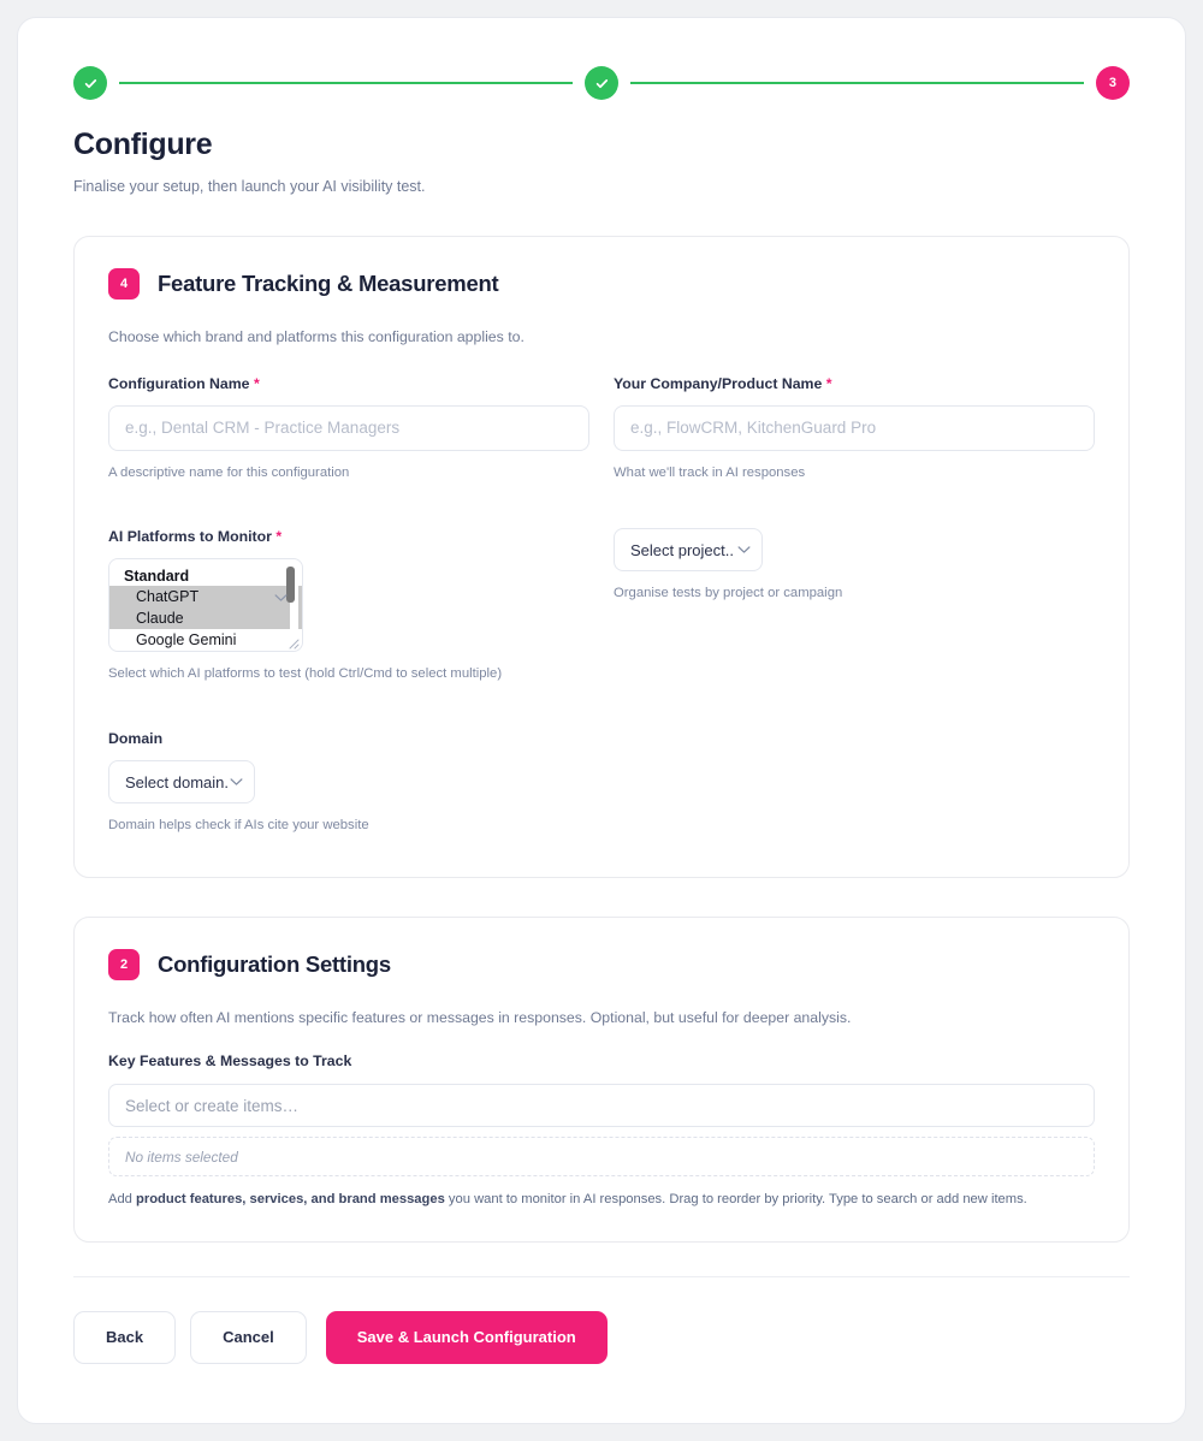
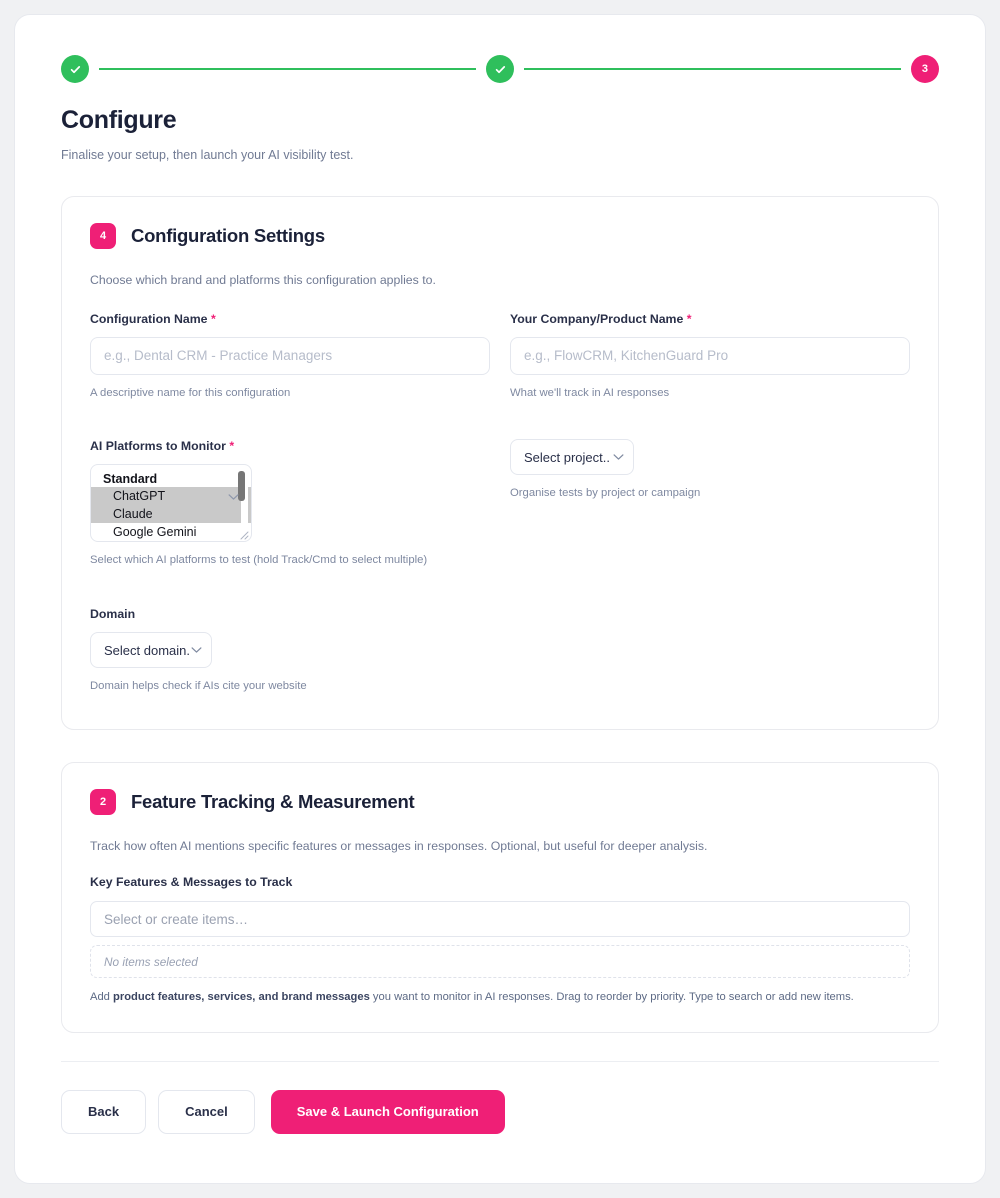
  3
  Configure
  Finalise your setup, then launch your AI visibility test.
  4
- Feature Tracking & Measurement
+ Configuration Settings
  Choose which brand and platforms this configuration applies to.
  Configuration Name *
  e.g., Dental CRM - Practice Managers
  A descriptive name for this configuration
  Your Company/Product Name *
  e.g., FlowCRM, KitchenGuard Pro
  What we'll track in AI responses
  AI Platforms to Monitor *
  Standard
  ChatGPT
  Claude
  Google Gemini
- Select which AI platforms to test (hold Ctrl/Cmd to select multiple)
+ Select which AI platforms to test (hold Track/Cmd to select multiple)
  Select project..
  Organise tests by project or campaign
  Domain
  Select domain.
  Domain helps check if AIs cite your website
  2
- Configuration Settings
+ Feature Tracking & Measurement
  Track how often AI mentions specific features or messages in responses. Optional, but useful for deeper analysis.
  Key Features & Messages to Track
  Select or create items…
  No items selected
  Add product features, services, and brand messages you want to monitor in AI responses. Drag to reorder by priority. Type to search or add new items.
  Back
  Cancel
  Save & Launch Configuration
